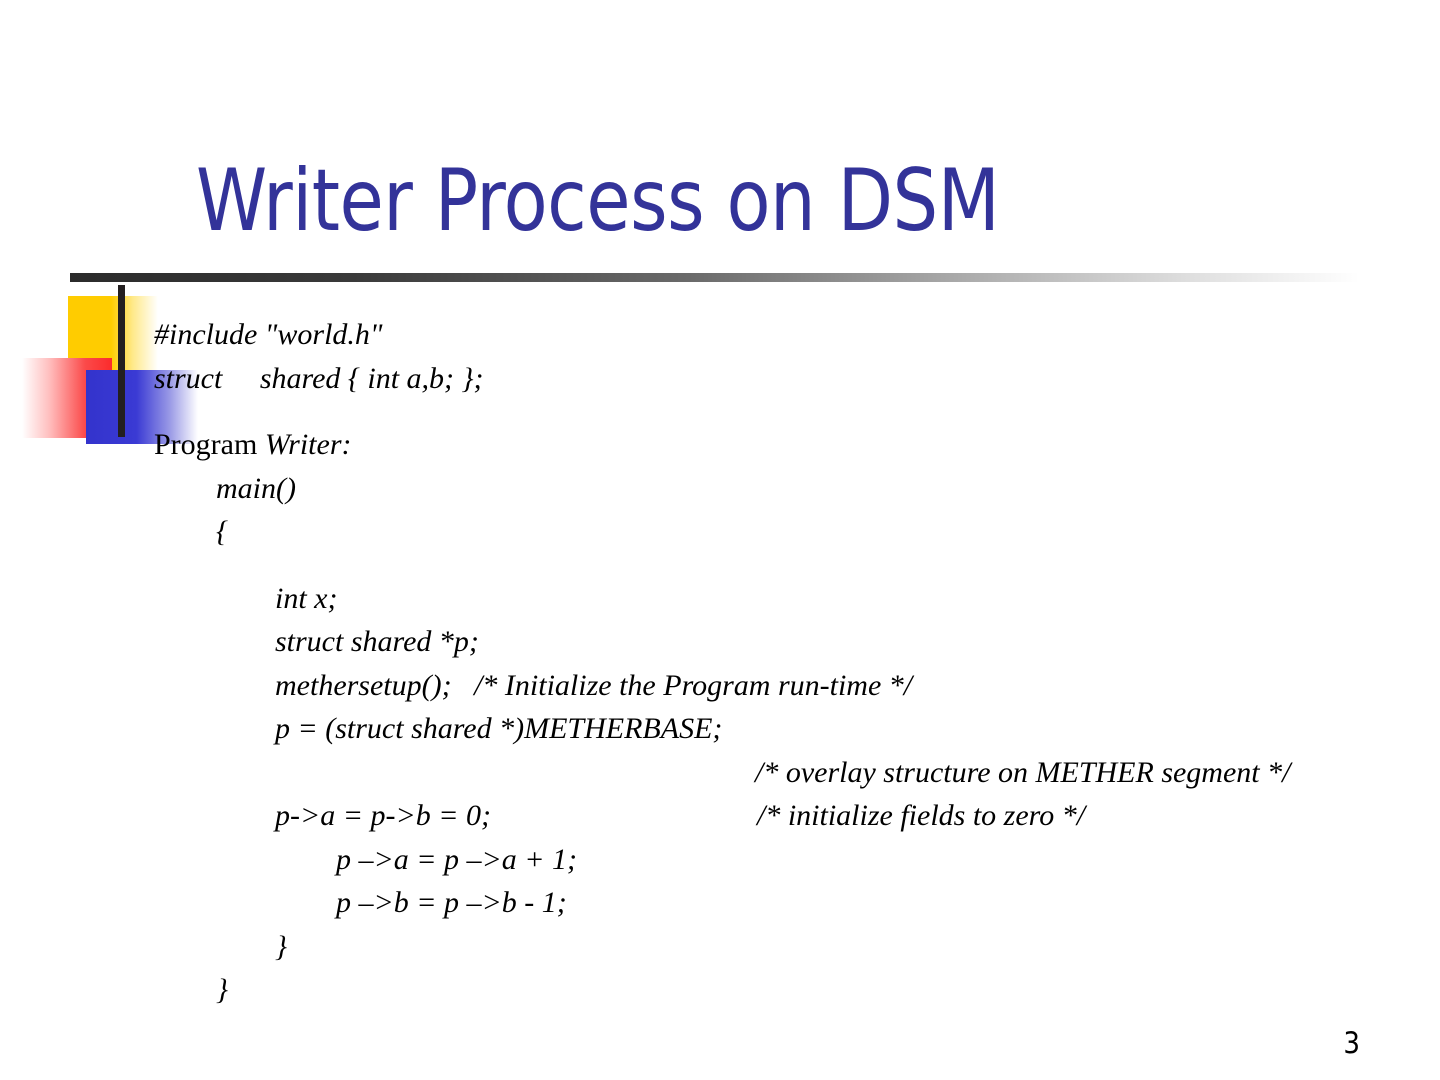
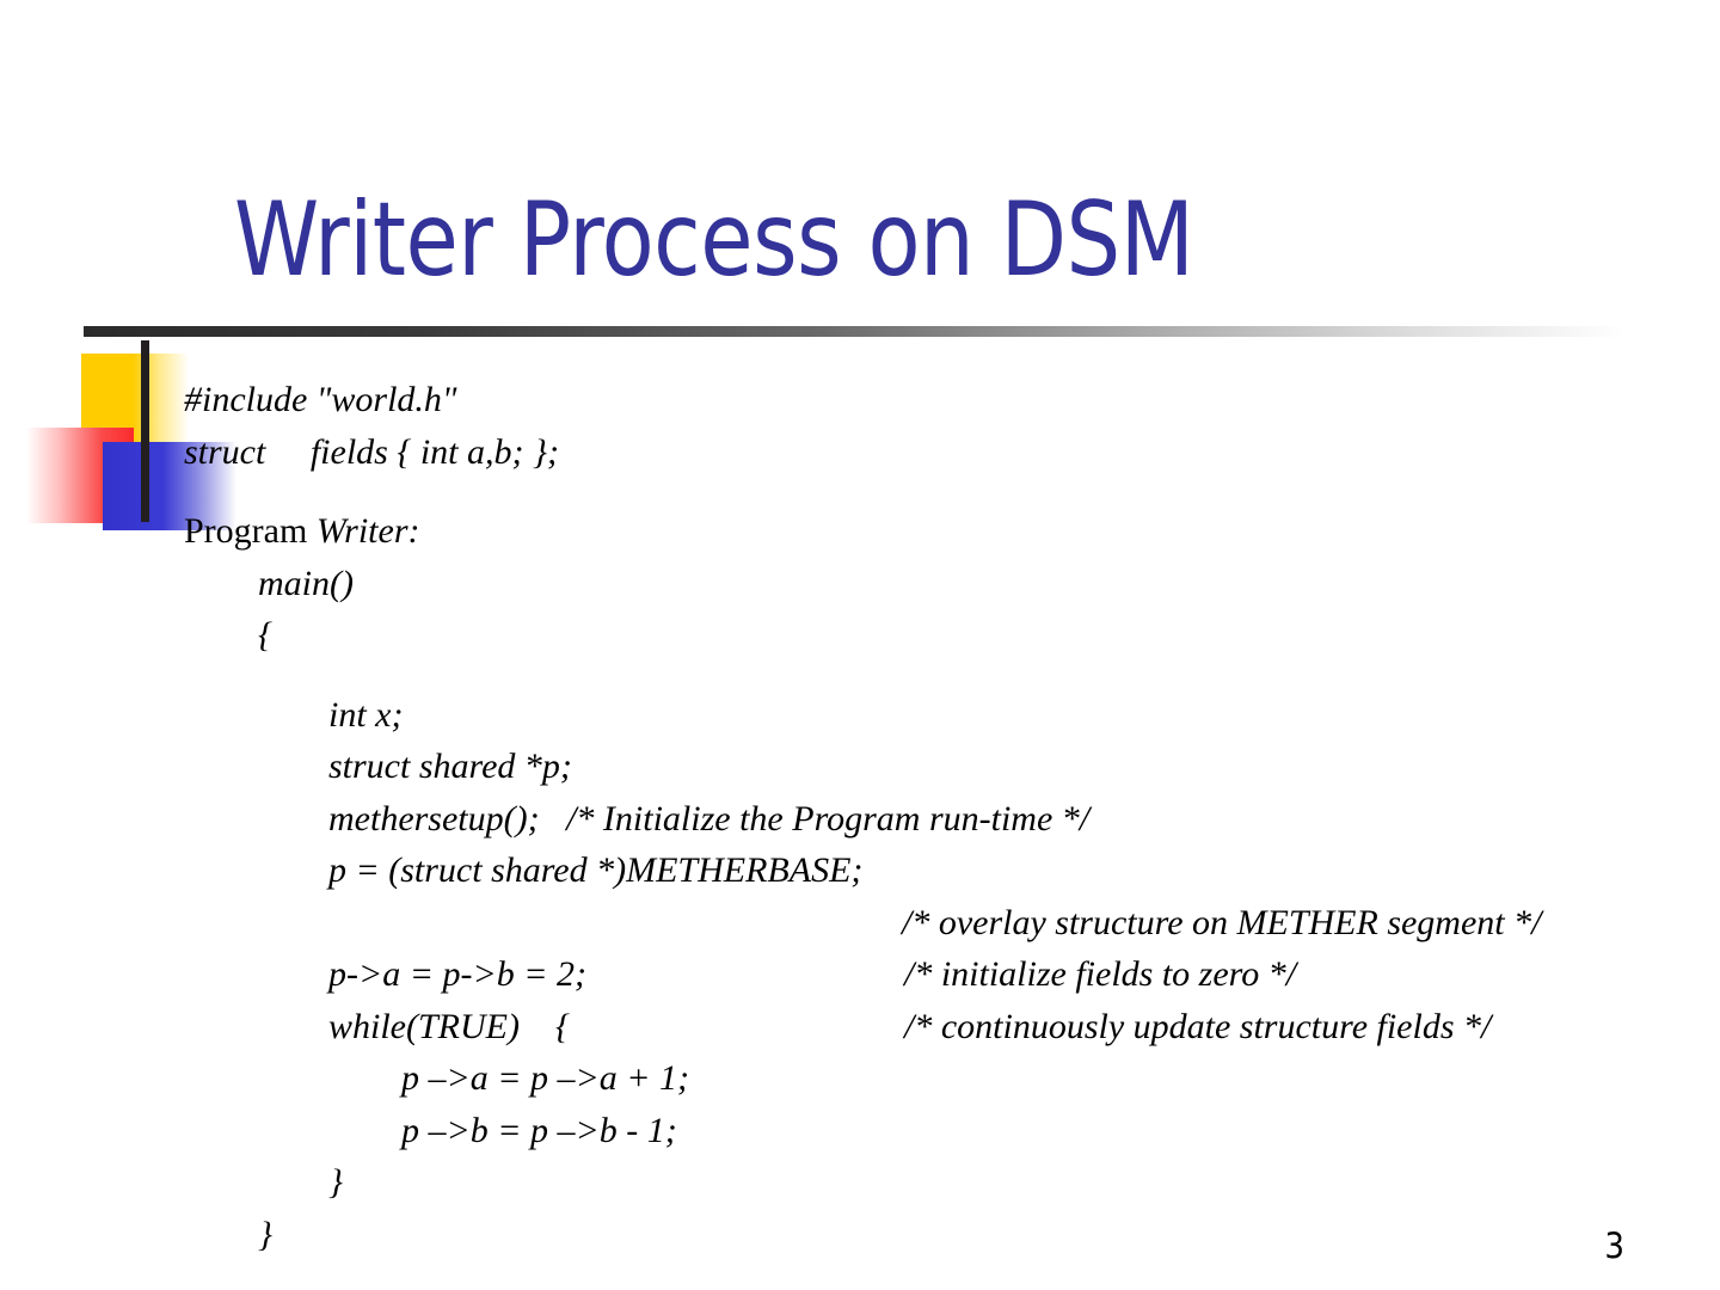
  Writer Process on DSM
  #include "world.h"
- struct shared { int a,b; };
+ struct fields { int a,b; };
  Program Writer:
  main()
  {
  int x;
  struct shared *p;
  methersetup(); /* Initialize the Program run-time */
  p = (struct shared *)METHERBASE;
  /* overlay structure on METHER segment */
- p->a = p->b = 0;
+ p->a = p->b = 2;
  /* initialize fields to zero */
+ while(TRUE) {
+ /* continuously update structure fields */
  p –>a = p –>a + 1;
  p –>b = p –>b - 1;
  }
  }
  3
